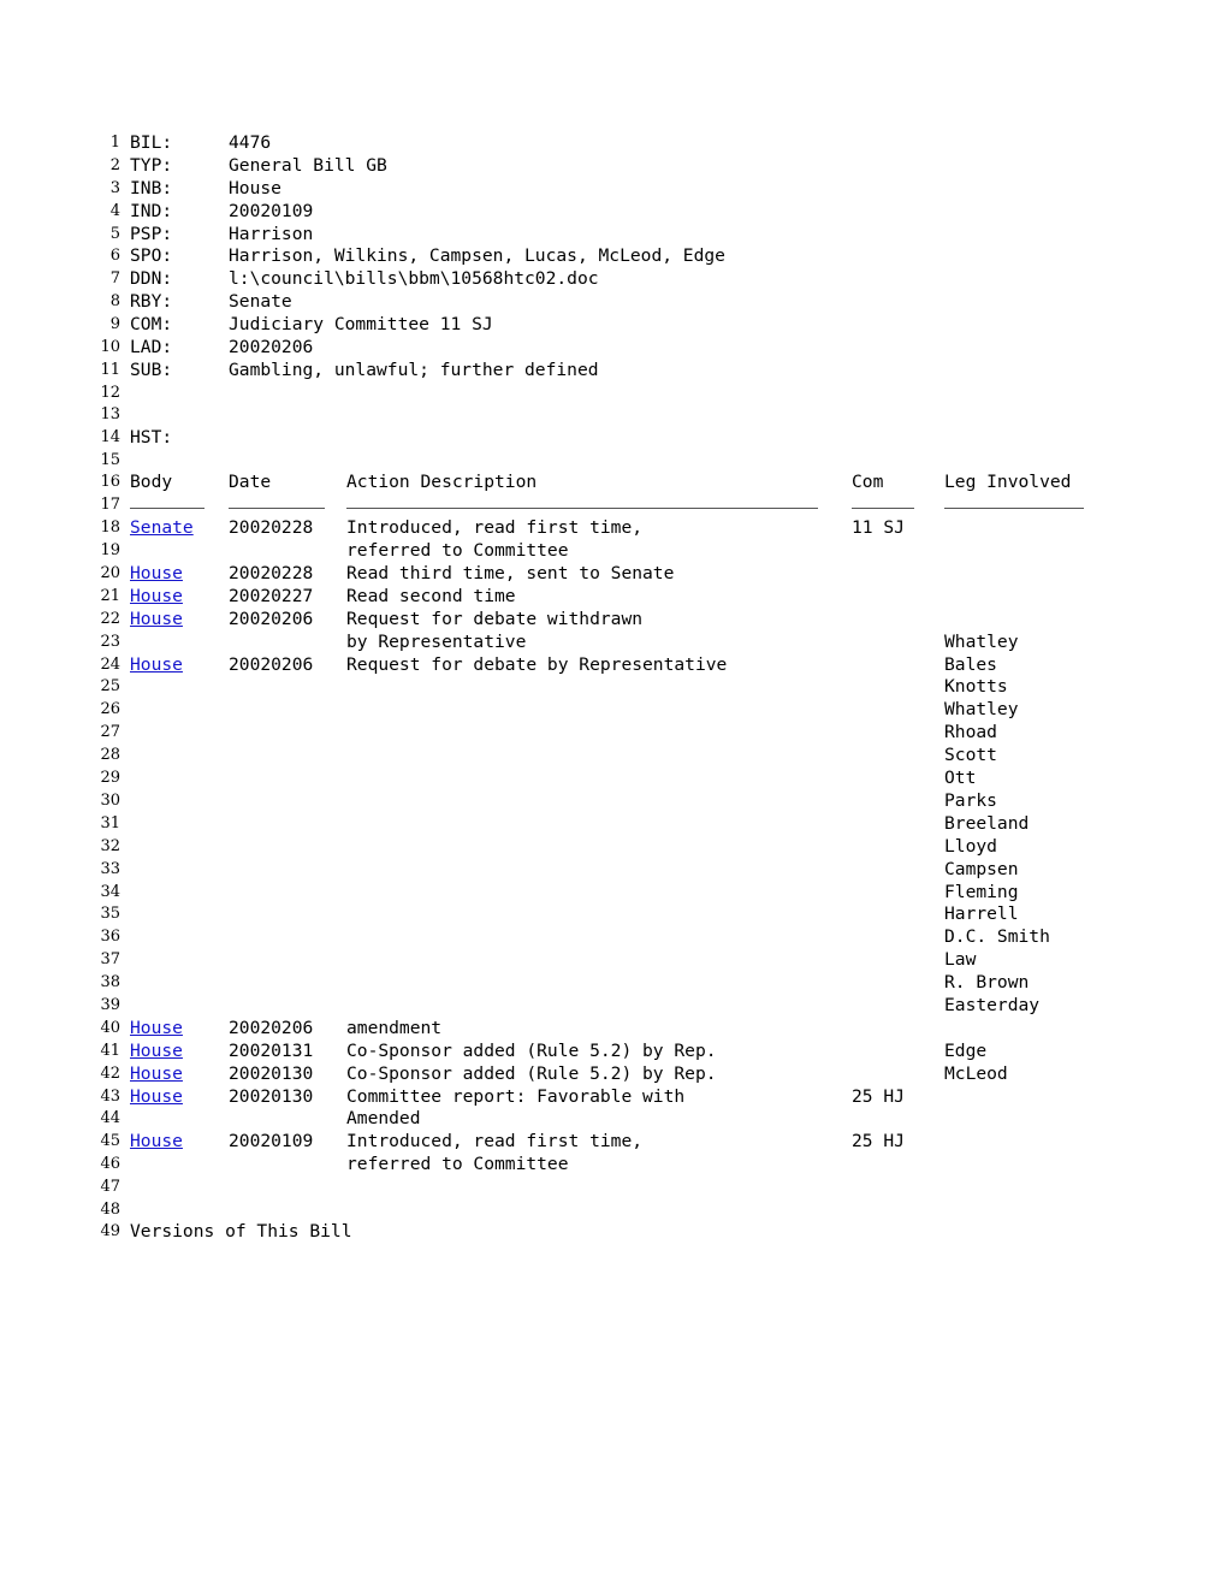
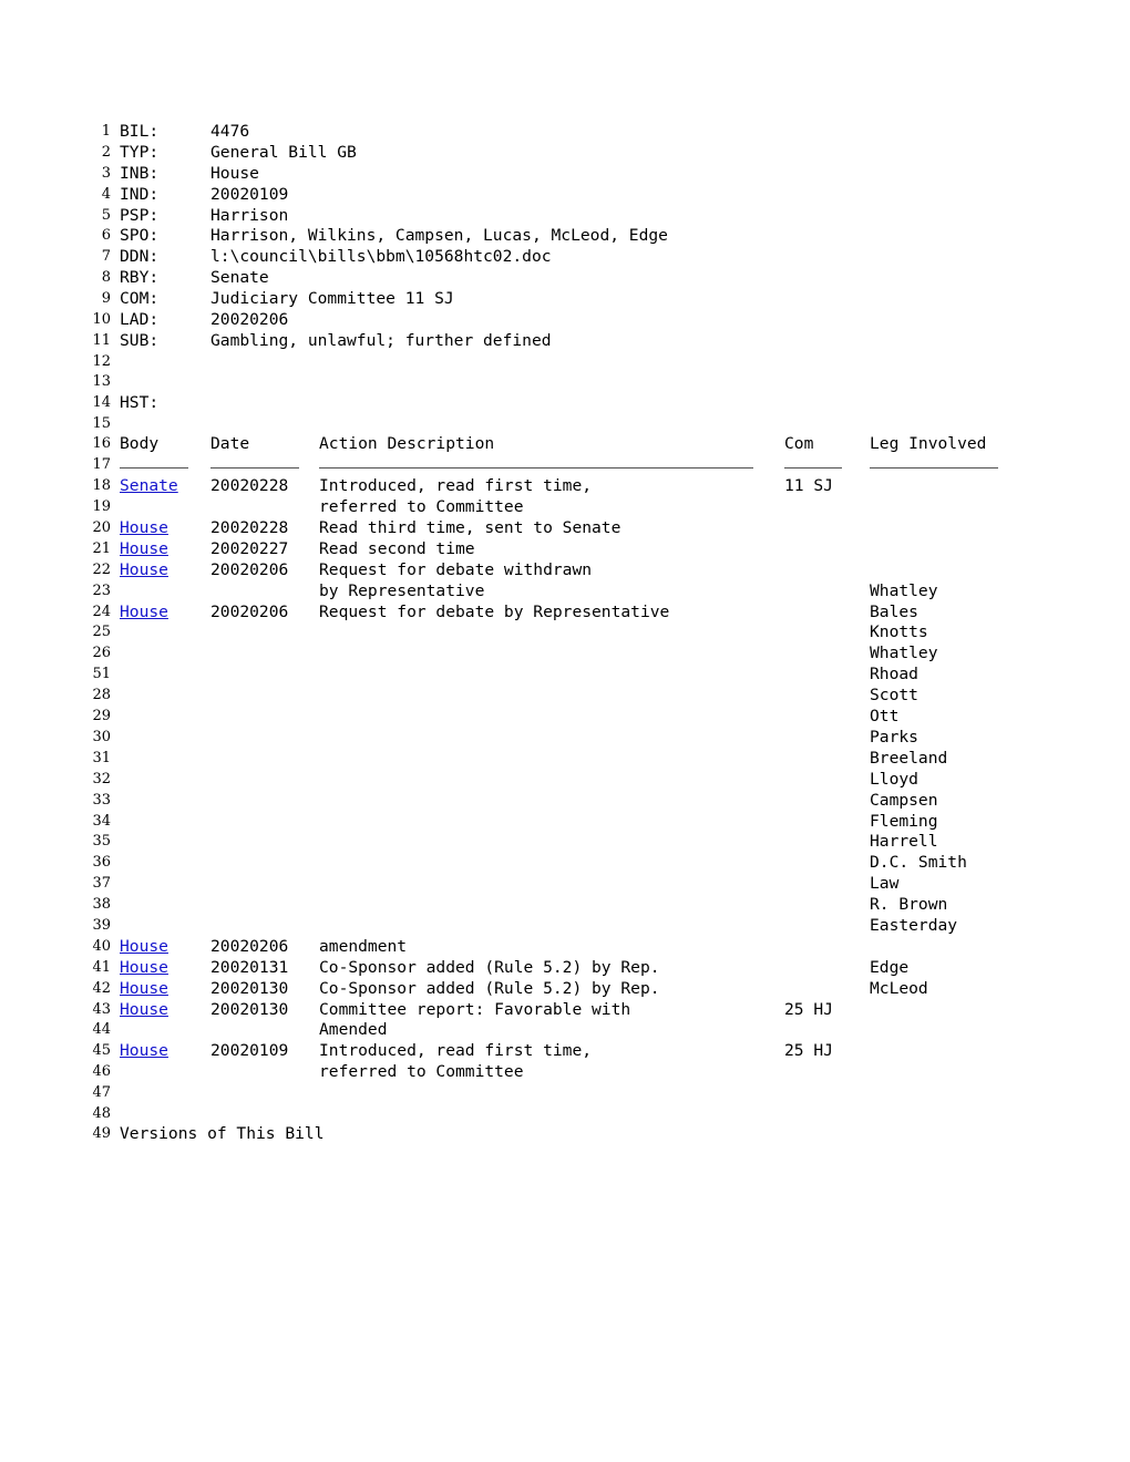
  1
  BIL:
  4476
  2
  TYP:
  General Bill GB
  3
  INB:
  House
  4
  IND:
  20020109
  5
  PSP:
  Harrison
  6
  SPO:
  Harrison, Wilkins, Campsen, Lucas, McLeod, Edge
  7
  DDN:
  l:\council\bills\bbm\10568htc02.doc
  8
  RBY:
  Senate
  9
  COM:
  Judiciary Committee 11 SJ
  10
  LAD:
  20020206
  11
  SUB:
  Gambling, unlawful; further defined
  12
  13
  14
  HST:
  15
  16
  Body
  Date
  Action Description
  Com
  Leg Involved
  17
  18
  Senate
  20020228
  Introduced, read first time,
  11 SJ
  19
  referred to Committee
  20
  House
  20020228
  Read third time, sent to Senate
  21
  House
  20020227
  Read second time
  22
  House
  20020206
  Request for debate withdrawn
  23
  by Representative
  Whatley
  24
  House
  20020206
  Request for debate by Representative
  Bales
  25
  Knotts
  26
  Whatley
- 27
+ 51
  Rhoad
  28
  Scott
  29
  Ott
  30
  Parks
  31
  Breeland
  32
  Lloyd
  33
  Campsen
  34
  Fleming
  35
  Harrell
  36
  D.C. Smith
  37
  Law
  38
  R. Brown
  39
  Easterday
  40
  House
  20020206
  amendment
  41
  House
  20020131
  Co-Sponsor added (Rule 5.2) by Rep.
  Edge
  42
  House
  20020130
  Co-Sponsor added (Rule 5.2) by Rep.
  McLeod
  43
  House
  20020130
  Committee report: Favorable with
  25 HJ
  44
  Amended
  45
  House
  20020109
  Introduced, read first time,
  25 HJ
  46
  referred to Committee
  47
  48
  49
  Versions of This Bill
